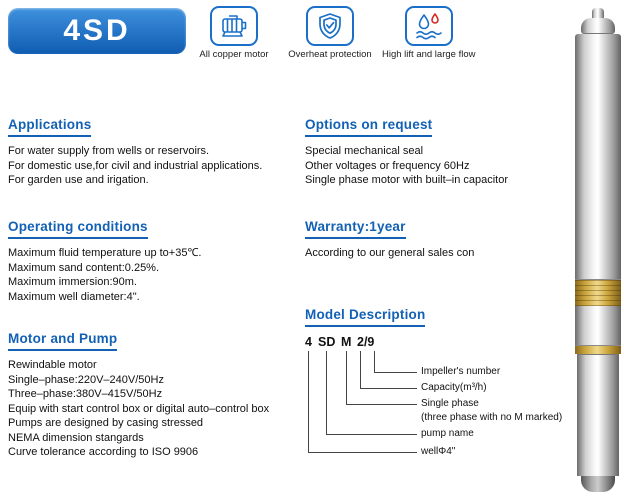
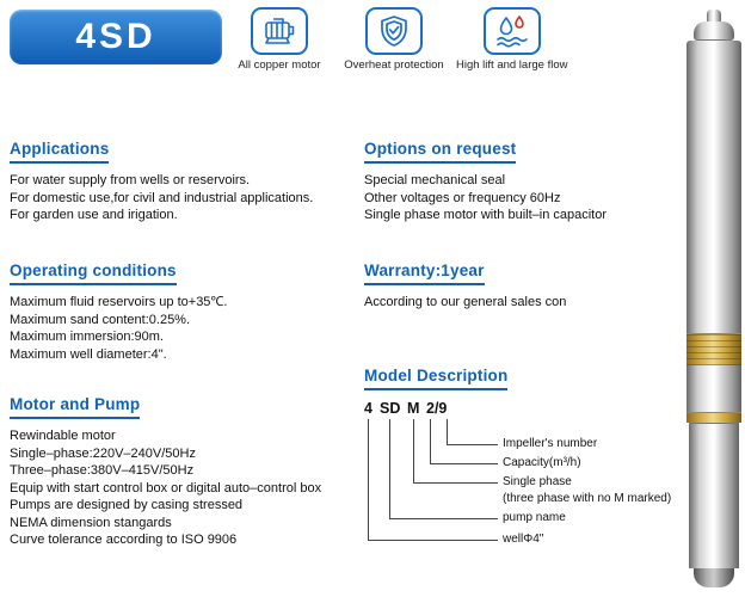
  4SD
  All copper motor
  Overheat protection
  High lift and large flow
  Applications
  For water supply from wells or reservoirs.
  For domestic use,for civil and industrial applications.
  For garden use and irigation.
  Operating conditions
- Maximum fluid temperature up to+35℃.
+ Maximum fluid reservoirs up to+35℃.
  Maximum sand content:0.25%.
  Maximum immersion:90m.
  Maximum well diameter:4".
  Motor and Pump
  Rewindable motor
  Single–phase:220V–240V/50Hz
  Three–phase:380V–415V/50Hz
  Equip with start control box or digital auto–control box
  Pumps are designed by casing stressed
  NEMA dimension stangards
  Curve tolerance according to ISO 9906
  Options on request
  Special mechanical seal
  Other voltages or frequency 60Hz
  Single phase motor with built–in capacitor
  Warranty:1year
  According to our general sales con
  Model Description
  4
  SD
  M
  2/9
  Impeller's number
  Capacity(m³/h)
  Single phase
  (three phase with no M marked)
  pump name
  wellΦ4"
